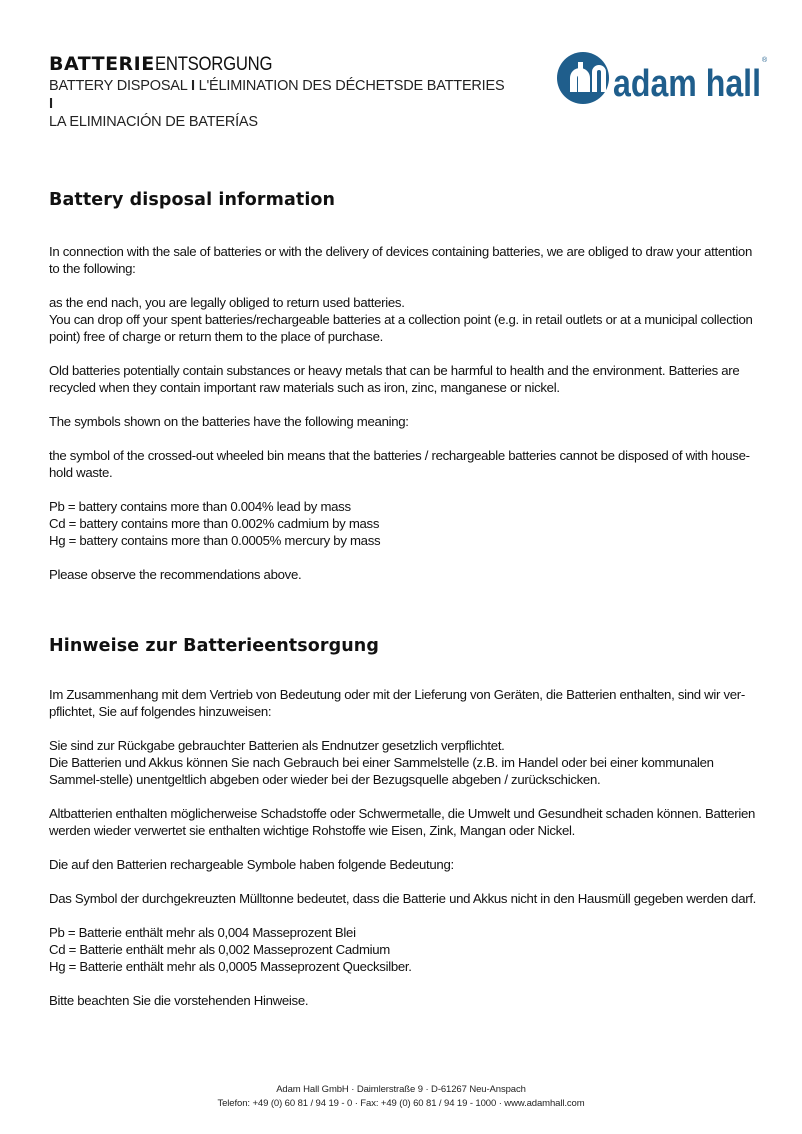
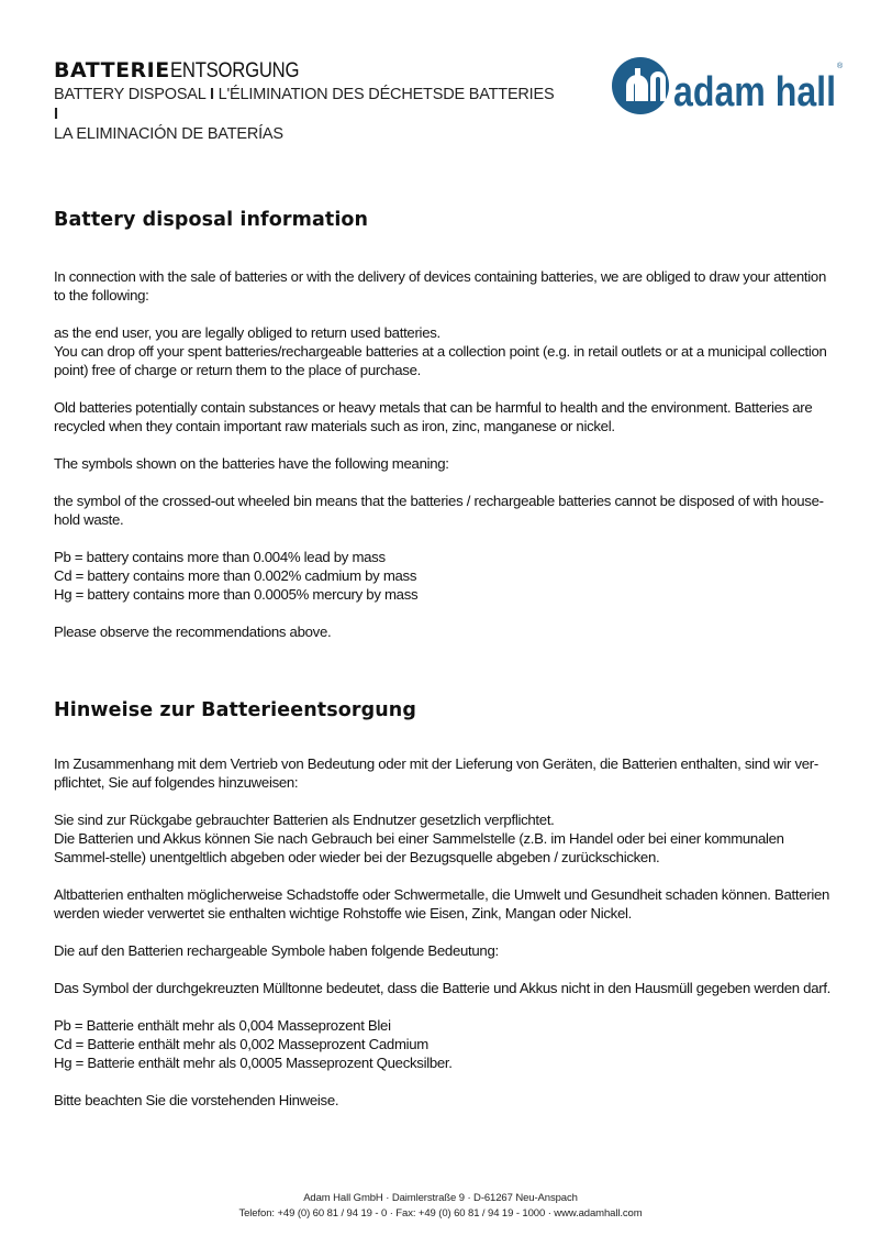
  BATTERIEENTSORGUNG
  BATTERY DISPOSAL I L'ÉLIMINATION DES DÉCHETSDE BATTERIES I
  LA ELIMINACIÓN DE BATERÍAS
  adam hall
  Battery disposal information
  In connection with the sale of batteries or with the delivery of devices containing batteries, we are obliged to draw your attention to the following:
- as the end nach, you are legally obliged to return used batteries.
+ as the end user, you are legally obliged to return used batteries.
  You can drop off your spent batteries/rechargeable batteries at a collection point (e.g. in retail outlets or at a municipal collection point) free of charge or return them to the place of purchase.
  Old batteries potentially contain substances or heavy metals that can be harmful to health and the environment. Batteries are recycled when they contain important raw materials such as iron, zinc, manganese or nickel.
  The symbols shown on the batteries have the following meaning:
  the symbol of the crossed-out wheeled bin means that the batteries / rechargeable batteries cannot be disposed of with house-hold waste.
  Pb = battery contains more than 0.004% lead by mass
  Cd = battery contains more than 0.002% cadmium by mass
  Hg = battery contains more than 0.0005% mercury by mass
  Please observe the recommendations above.
  Hinweise zur Batterieentsorgung
  Im Zusammenhang mit dem Vertrieb von Bedeutung oder mit der Lieferung von Geräten, die Batterien enthalten, sind wir ver-pflichtet, Sie auf folgendes hinzuweisen:
  Sie sind zur Rückgabe gebrauchter Batterien als Endnutzer gesetzlich verpflichtet.
  Die Batterien und Akkus können Sie nach Gebrauch bei einer Sammelstelle (z.B. im Handel oder bei einer kommunalen Sammel-stelle) unentgeltlich abgeben oder wieder bei der Bezugsquelle abgeben / zurückschicken.
  Altbatterien enthalten möglicherweise Schadstoffe oder Schwermetalle, die Umwelt und Gesundheit schaden können. Batterien werden wieder verwertet sie enthalten wichtige Rohstoffe wie Eisen, Zink, Mangan oder Nickel.
  Die auf den Batterien rechargeable Symbole haben folgende Bedeutung:
  Das Symbol der durchgekreuzten Mülltonne bedeutet, dass die Batterie und Akkus nicht in den Hausmüll gegeben werden darf.
  Pb = Batterie enthält mehr als 0,004 Masseprozent Blei
  Cd = Batterie enthält mehr als 0,002 Masseprozent Cadmium
  Hg = Batterie enthält mehr als 0,0005 Masseprozent Quecksilber.
  Bitte beachten Sie die vorstehenden Hinweise.
  Adam Hall GmbH · Daimlerstraße 9 · D-61267 Neu-Anspach
  Telefon: +49 (0) 60 81 / 94 19 - 0 · Fax: +49 (0) 60 81 / 94 19 - 1000 · www.adamhall.com
